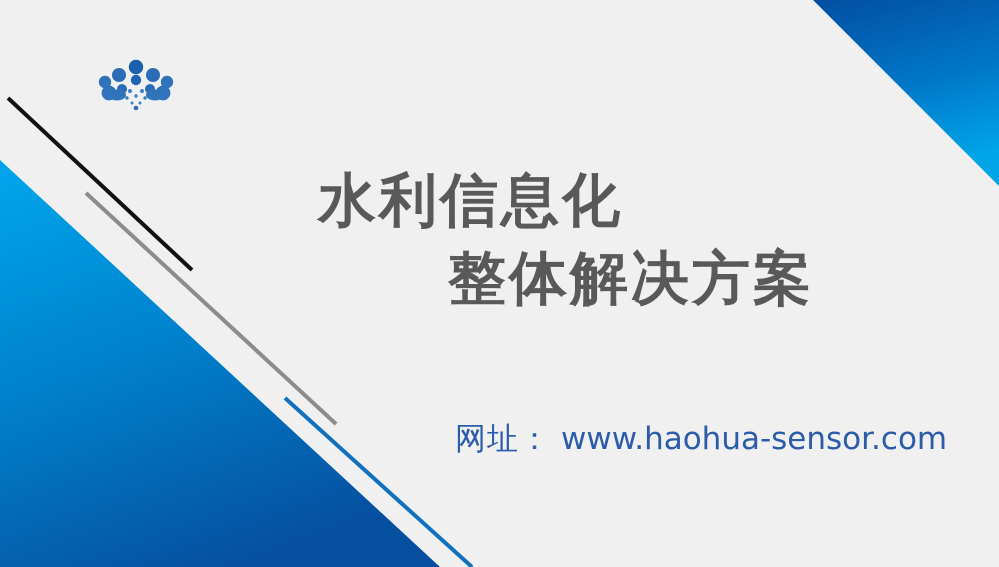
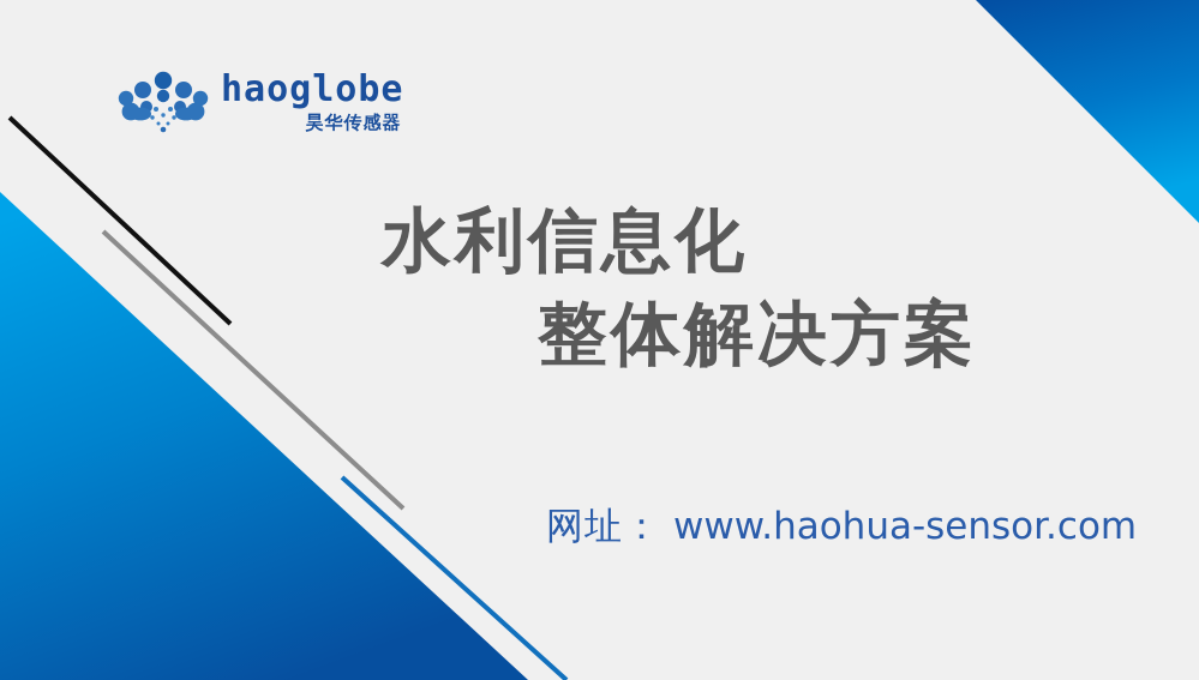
+ haoglobe
+ 昊华传感器
  水利信息化
  整体解决方案
  网址：
  www.haohua-sensor.com
